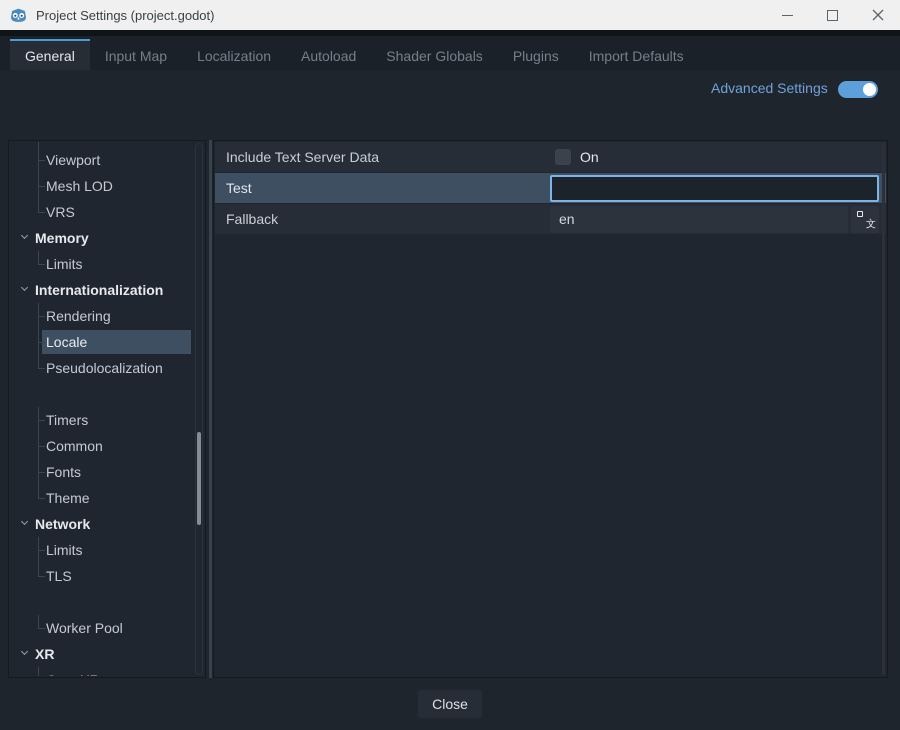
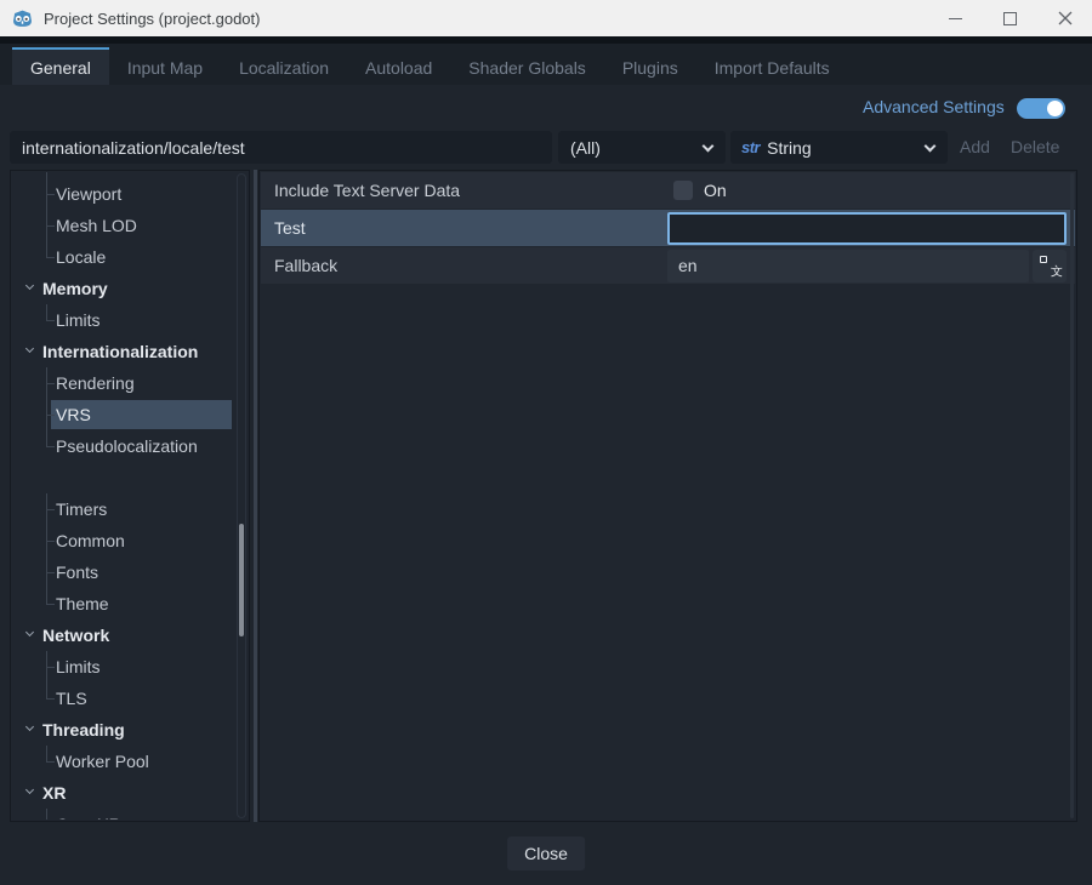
  Project Settings (project.godot)
  General
  Input Map
  Localization
  Autoload
  Shader Globals
  Plugins
  Import Defaults
  Advanced Settings
+ internationalization/locale/test
+ (All)
+ str
+ String
+ Add
+ Delete
  Viewport
  Mesh LOD
- VRS
+ Locale
  Memory
  Limits
  Internationalization
  Rendering
- Locale
+ VRS
  Pseudolocalization
  Timers
  Common
  Fonts
  Theme
  Network
  Limits
  TLS
+ Threading
  Worker Pool
  XR
  Include Text Server Data
  On
  Test
  Fallback
  en
  文
  Close
